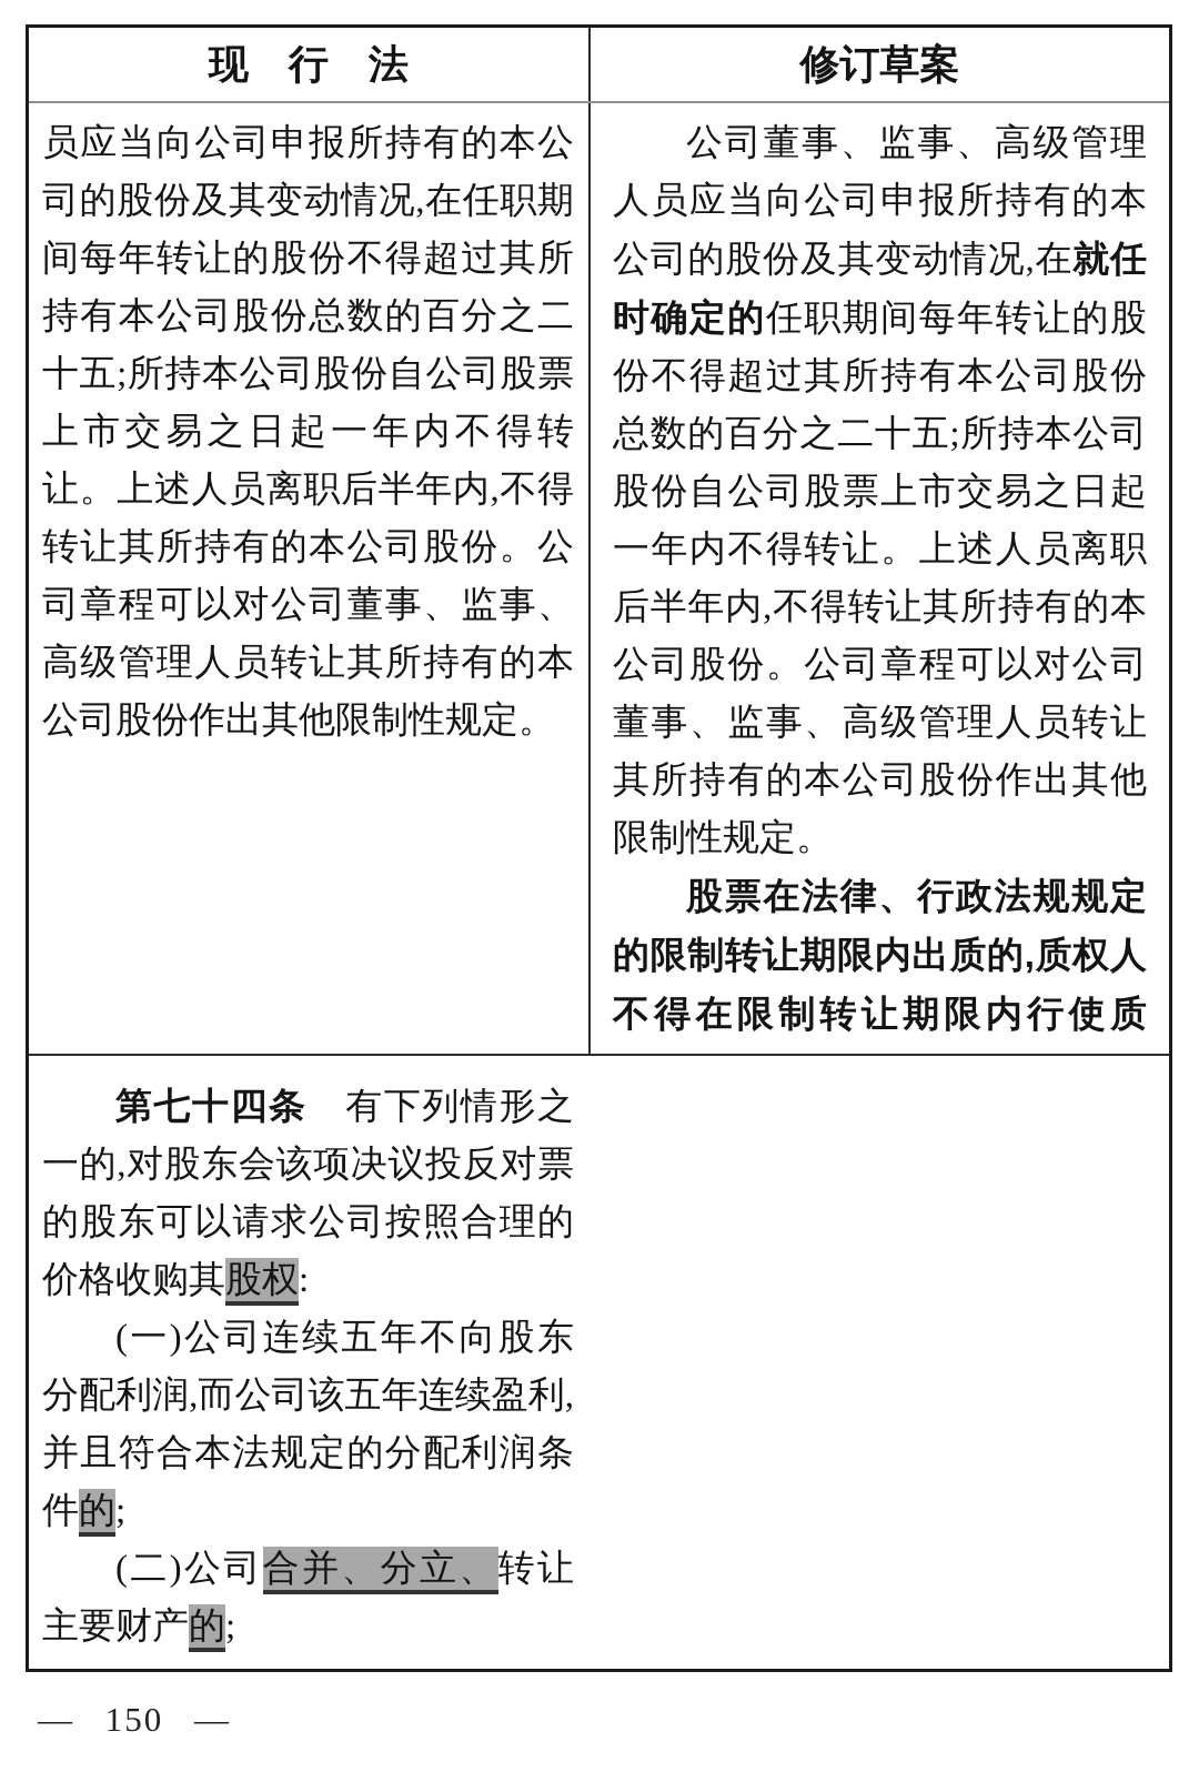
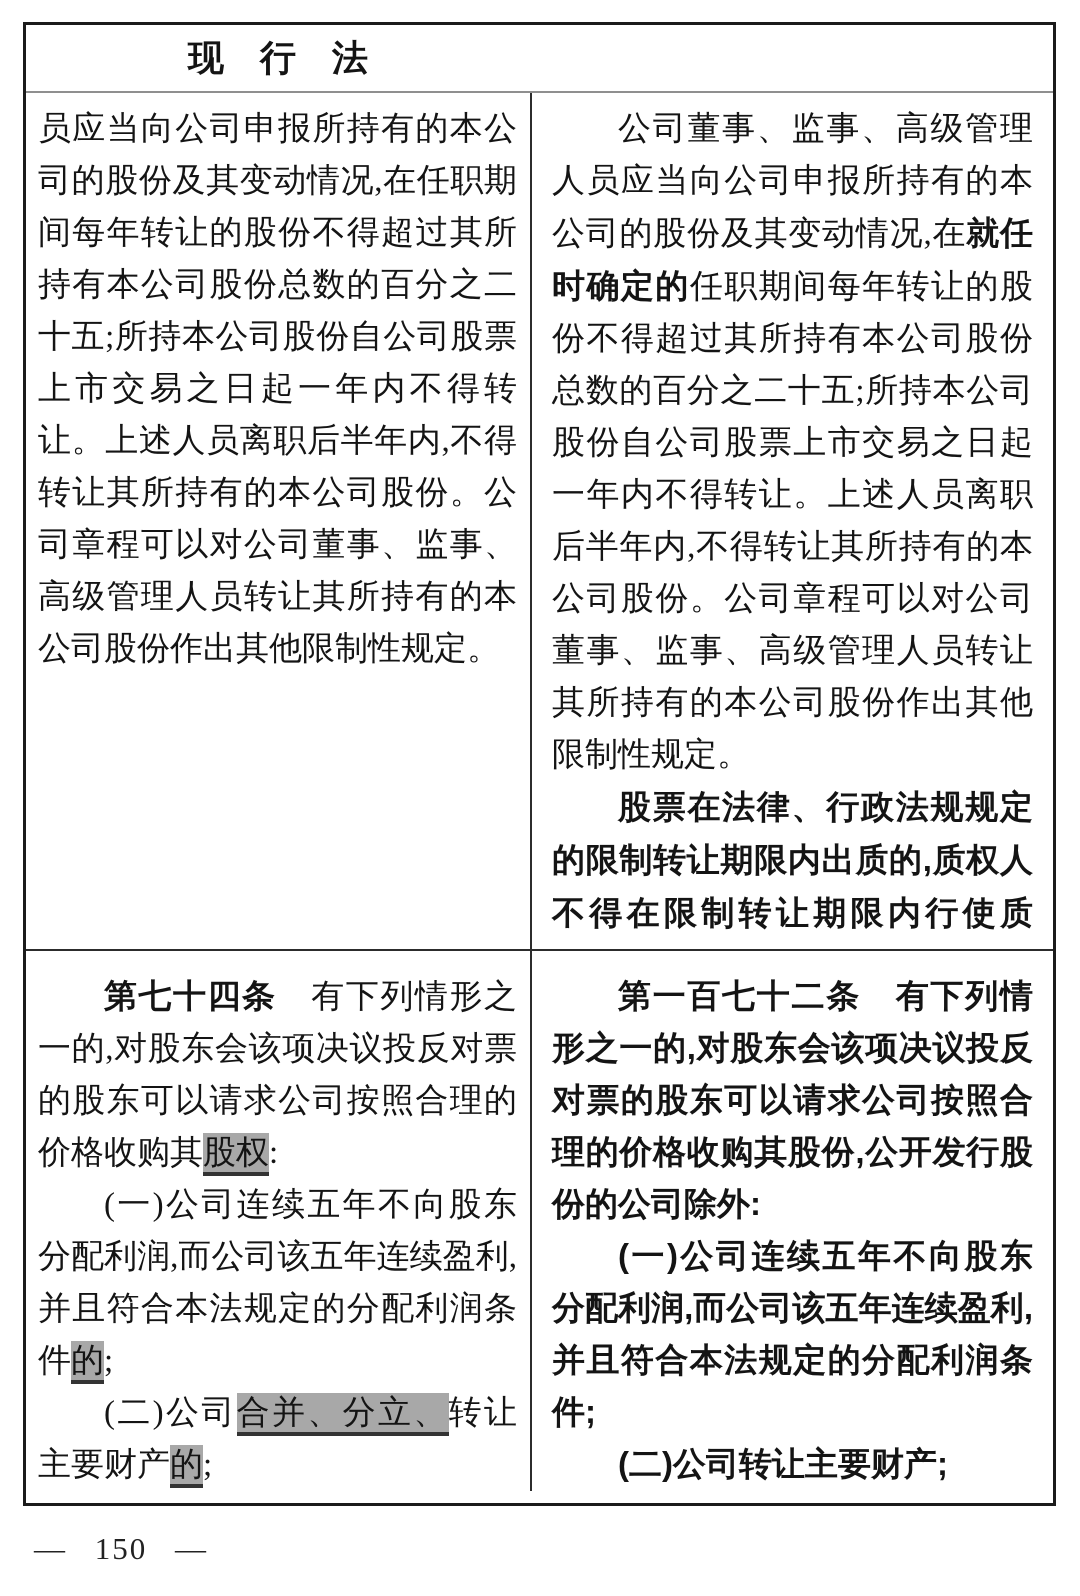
  现 行 法
- 修订草案
  员应当向公司申报所持有的本公司的股份及其变动情况,在任职期间每年转让的股份不得超过其所持有本公司股份总数的百分之二十五;所持本公司股份自公司股票上市交易之日起一年内不得转让。上述人员离职后半年内,不得转让其所持有的本公司股份。公司章程可以对公司董事、监事、高级管理人员转让其所持有的本公司股份作出其他限制性规定。
  公司董事、监事、高级管理人员应当向公司申报所持有的本公司的股份及其变动情况,在就任时确定的任职期间每年转让的股份不得超过其所持有本公司股份总数的百分之二十五;所持本公司股份自公司股票上市交易之日起一年内不得转让。上述人员离职后半年内,不得转让其所持有的本公司股份。公司章程可以对公司董事、监事、高级管理人员转让其所持有的本公司股份作出其他限制性规定。
  股票在法律、行政法规规定的限制转让期限内出质的,质权人不得在限制转让期限内行使质
  第七十四条 有下列情形之一的,对股东会该项决议投反对票的股东可以请求公司按照合理的价格收购其股权:
  (一)公司连续五年不向股东分配利润,而公司该五年连续盈利,并且符合本法规定的分配利润条件的;
  (二)公司合并、分立、转让主要财产的;
+ 第一百七十二条 有下列情形之一的,对股东会该项决议投反对票的股东可以请求公司按照合理的价格收购其股份,公开发行股份的公司除外:
+ (一)公司连续五年不向股东分配利润,而公司该五年连续盈利,并且符合本法规定的分配利润条件;
+ (二)公司转让主要财产;
  — 150 —
